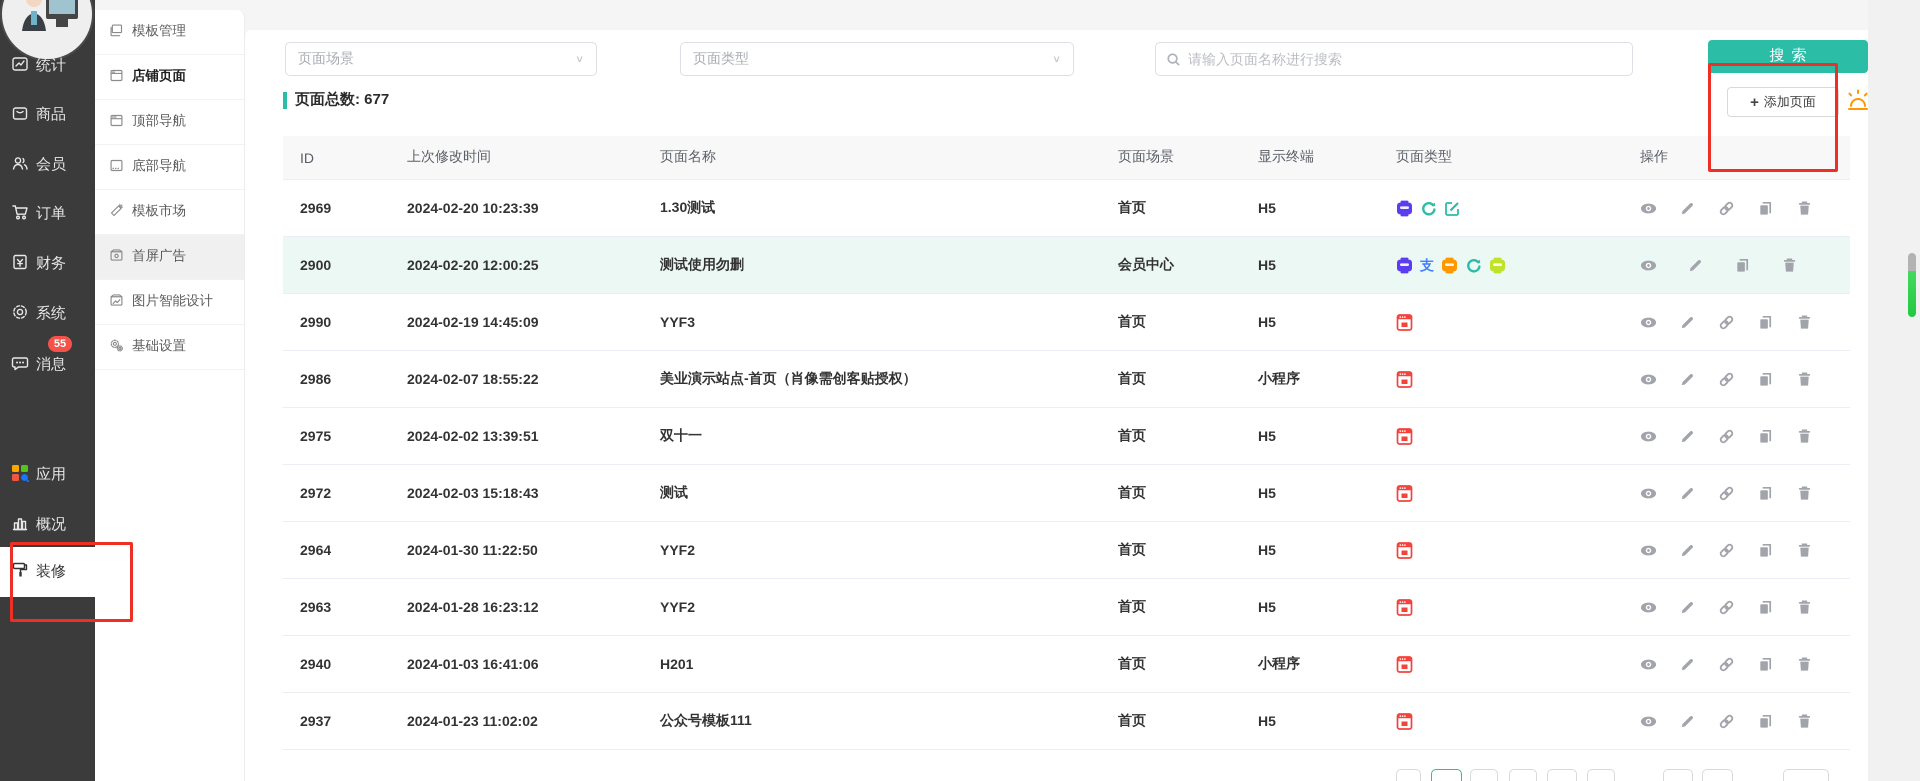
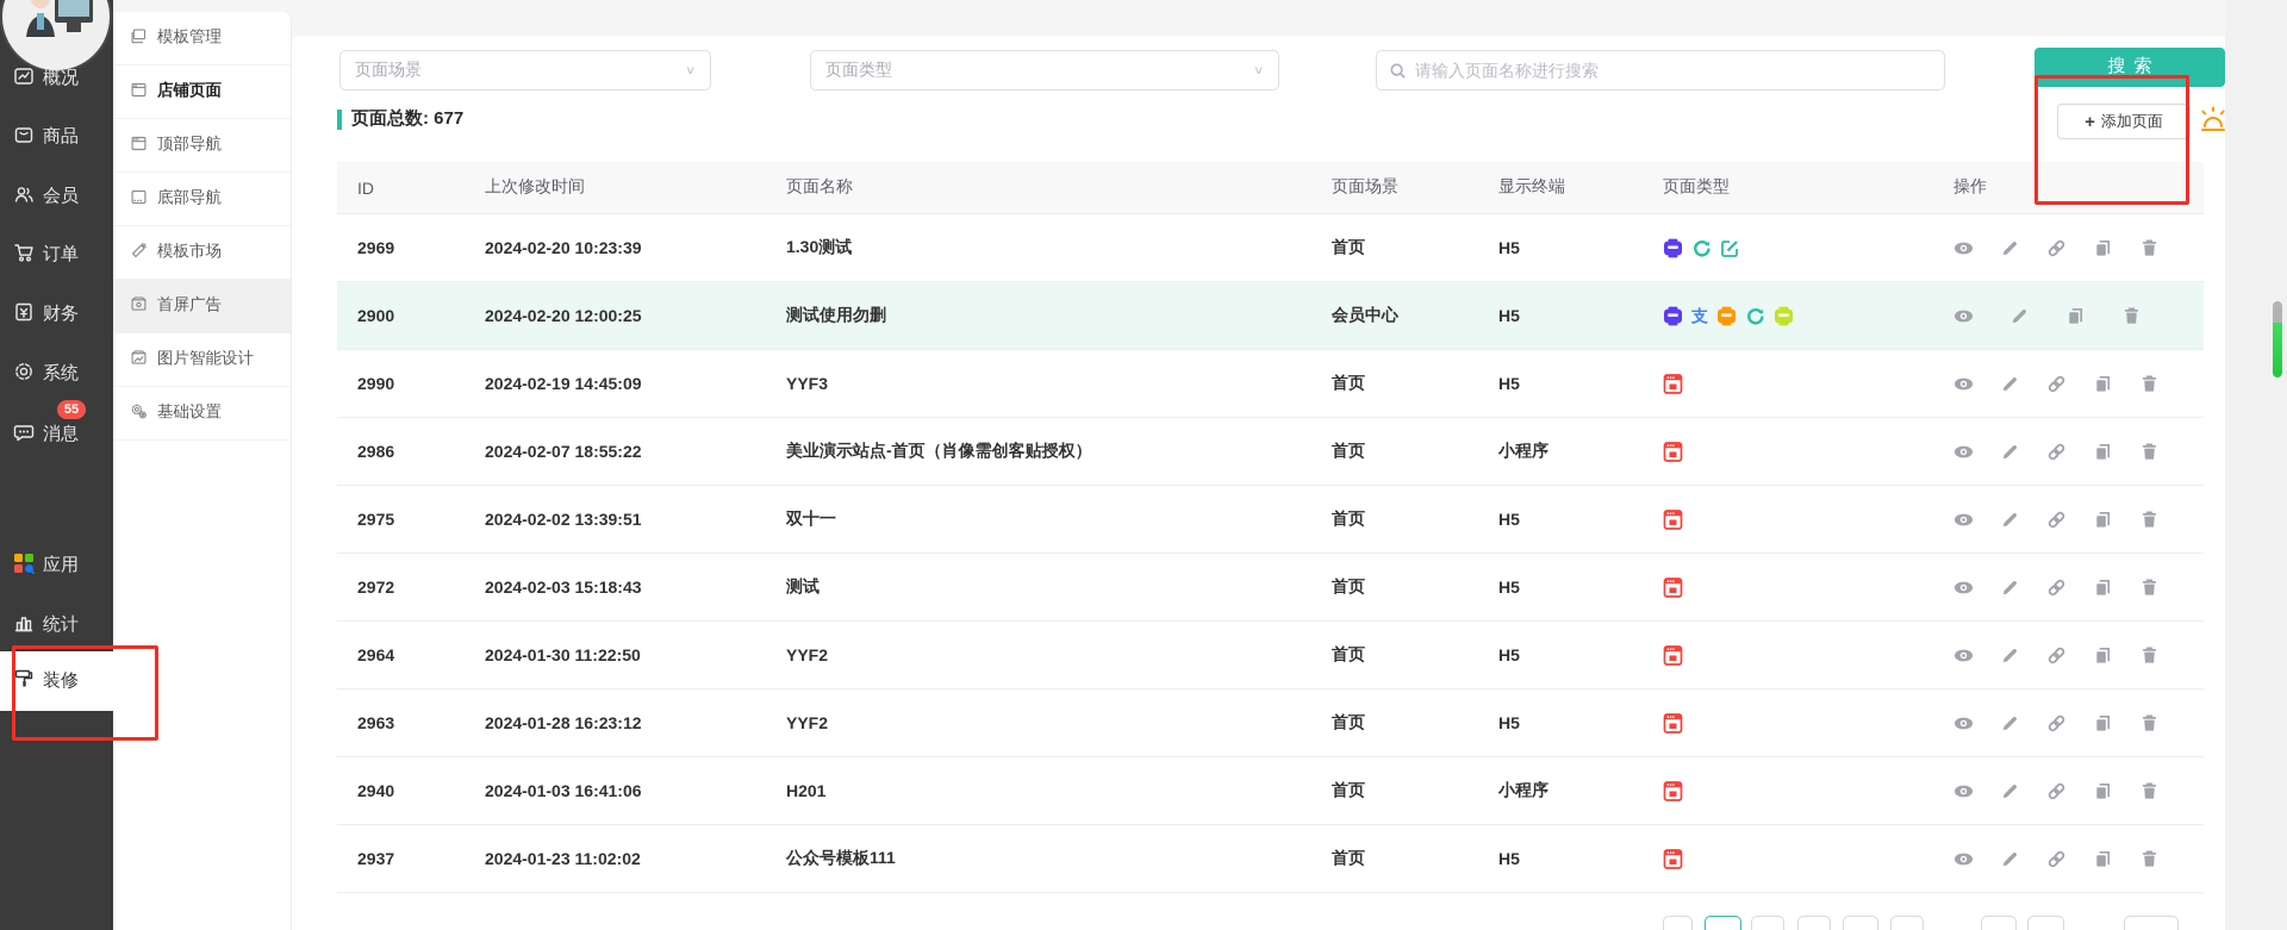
- 统计
+ 概况
  商品
  会员
  订单
  财务
  系统
  消息
  55
  应用
- 概况
+ 统计
  装修
  模板管理
  店铺页面
  顶部导航
  底部导航
  模板市场
  首屏广告
  图片智能设计
  基础设置
  页面场景
  ∨
  页面类型
  ∨
  请输入页面名称进行搜索
  搜索
  +
  添加页面
  页面总数: 677
  ID
  上次修改时间
  页面名称
  页面场景
  显示终端
  页面类型
  操作
  2969
  2024-02-20 10:23:39
  1.30测试
  首页
  H5
  2900
  2024-02-20 12:00:25
  测试使用勿删
  会员中心
  H5
  支
  2990
  2024-02-19 14:45:09
  YYF3
  首页
  H5
  2986
  2024-02-07 18:55:22
  美业演示站点-首页（肖像需创客贴授权）
  首页
  小程序
  2975
  2024-02-02 13:39:51
  双十一
  首页
  H5
  2972
  2024-02-03 15:18:43
  测试
  首页
  H5
  2964
  2024-01-30 11:22:50
  YYF2
  首页
  H5
  2963
  2024-01-28 16:23:12
  YYF2
  首页
  H5
  2940
  2024-01-03 16:41:06
  H201
  首页
  小程序
  2937
  2024-01-23 11:02:02
  公众号模板111
  首页
  H5
